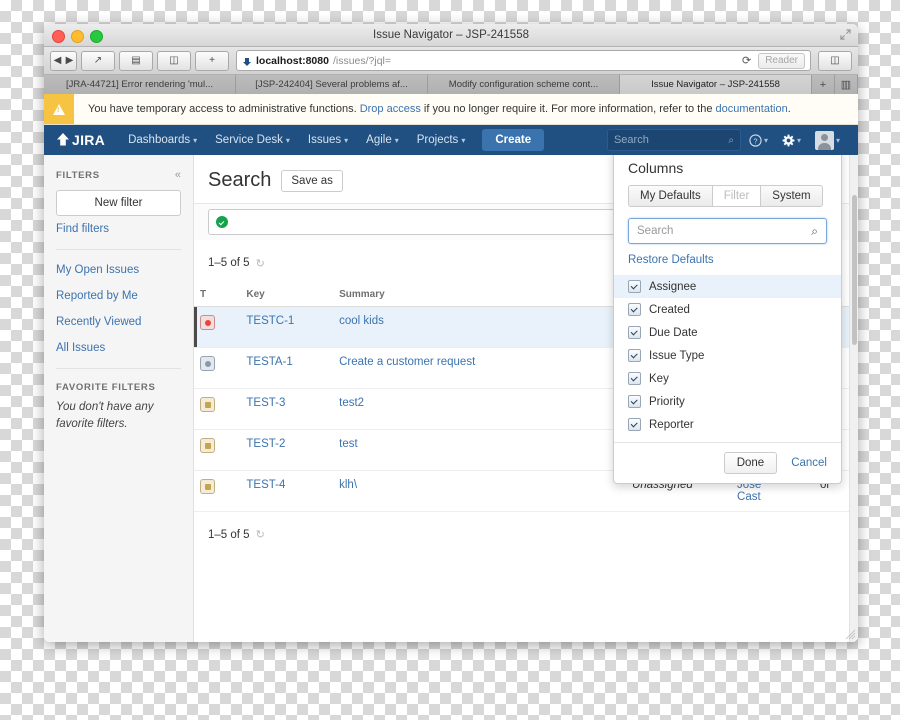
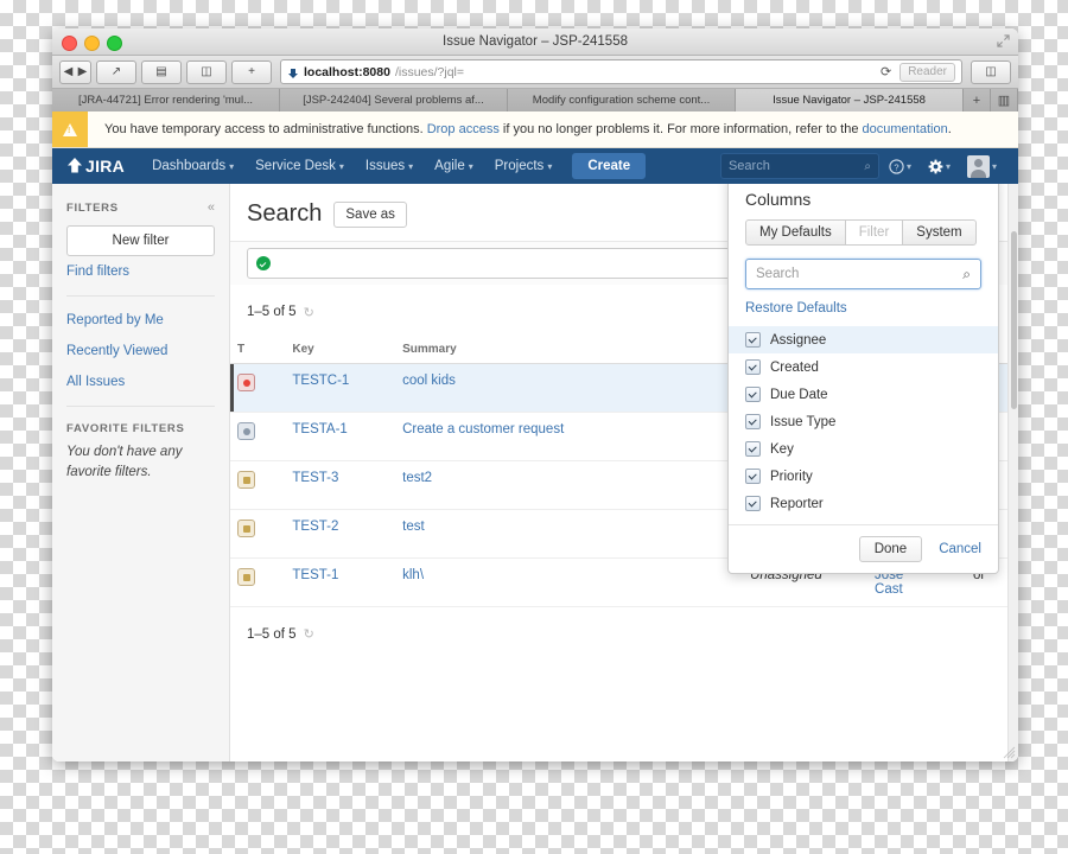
  Issue Navigator – JSP-241558
  ◀
  ▶
  ↗
  ▤
  ◫
  +
  localhost:8080
  /issues/?jql=
  ⟳
  Reader
  ◫
  [JRA-44721] Error rendering 'mul...
  [JSP-242404] Several problems af...
  Modify configuration scheme cont...
  Issue Navigator – JSP-241558
  +
  ▥
- You have temporary access to administrative functions. Drop access if you no longer require it. For more information, refer to the documentation.
+ You have temporary access to administrative functions. Drop access if you no longer problems it. For more information, refer to the documentation.
  JIRA
  Dashboards ▾
  Service Desk ▾
  Issues ▾
  Agile ▾
  Projects ▾
  Create
  Search
  ⌕
  ?
  ▾
  ▾
  ▾
  FILTERS
  «
  New filter
  Find filters
- My Open Issues
  Reported by Me
  Recently Viewed
  All Issues
  FAVORITE FILTERS
  You don't have any favorite filters.
  Search
  Save as
  1–5 of 5
  ↻
- 	TEST-4	klh\	Unassigned	Jose Cast	ol
+ 	TEST-1	klh\	Unassigned	Jose Cast	ol
  1–5 of 5
  ↻
  Columns
  My Defaults
  Filter
  System
  Search
  ⌕
  Restore Defaults
  Assignee
  Created
  Due Date
  Issue Type
  Key
  Priority
  Reporter
  Done
  Cancel
